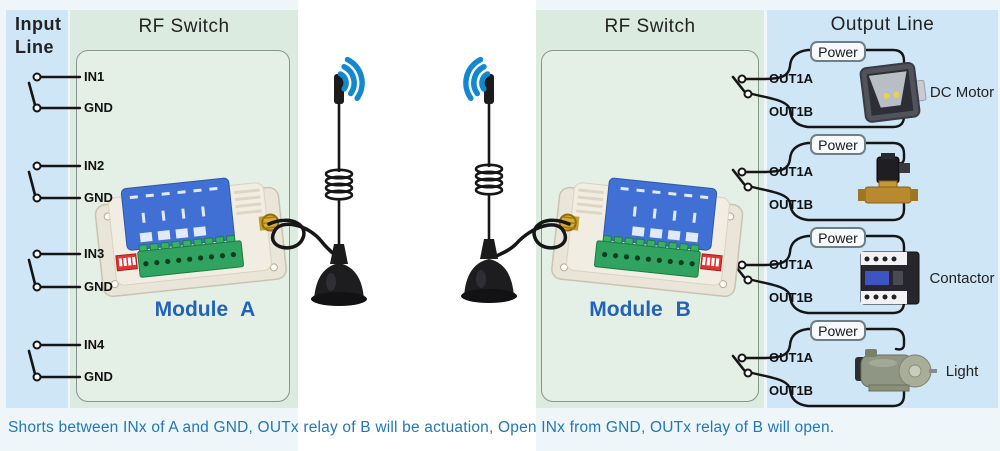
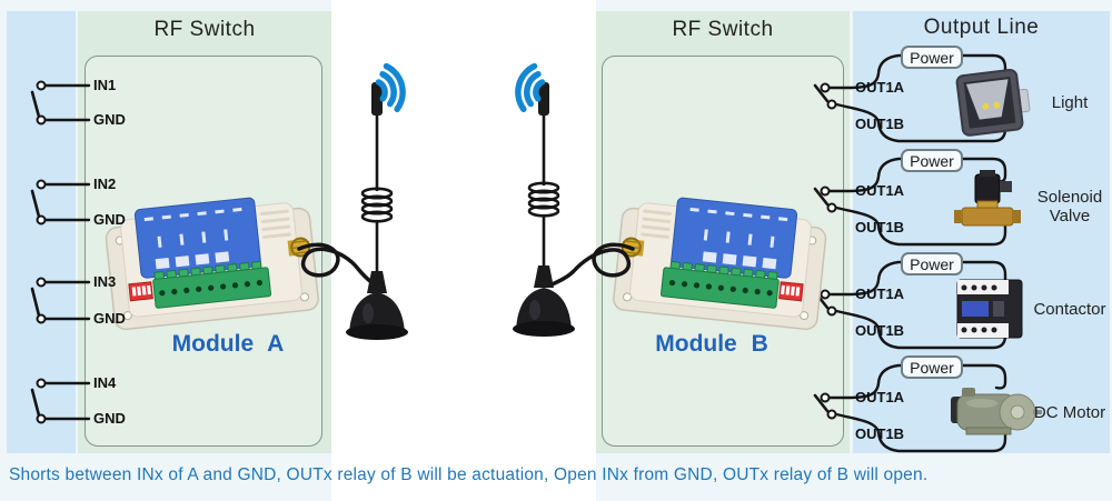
- Input
- Line
  RF Switch
  RF Switch
  Output Line
  IN1
  GND
  IN2
  GND
  IN3
  GND
  IN4
  GND
  Module A
  Module B
  Power
  OUT1A
  OUT1B
- DC Motor
+ Light
  Power
  OUT1A
  OUT1B
+ Solenoid Valve
  Power
  OUT1A
  OUT1B
  Contactor
  Power
  OUT1A
  OUT1B
- Light
+ DC Motor
  Shorts between INx of A and GND, OUTx relay of B will be actuation, Open INx from GND, OUTx relay of B will open.
